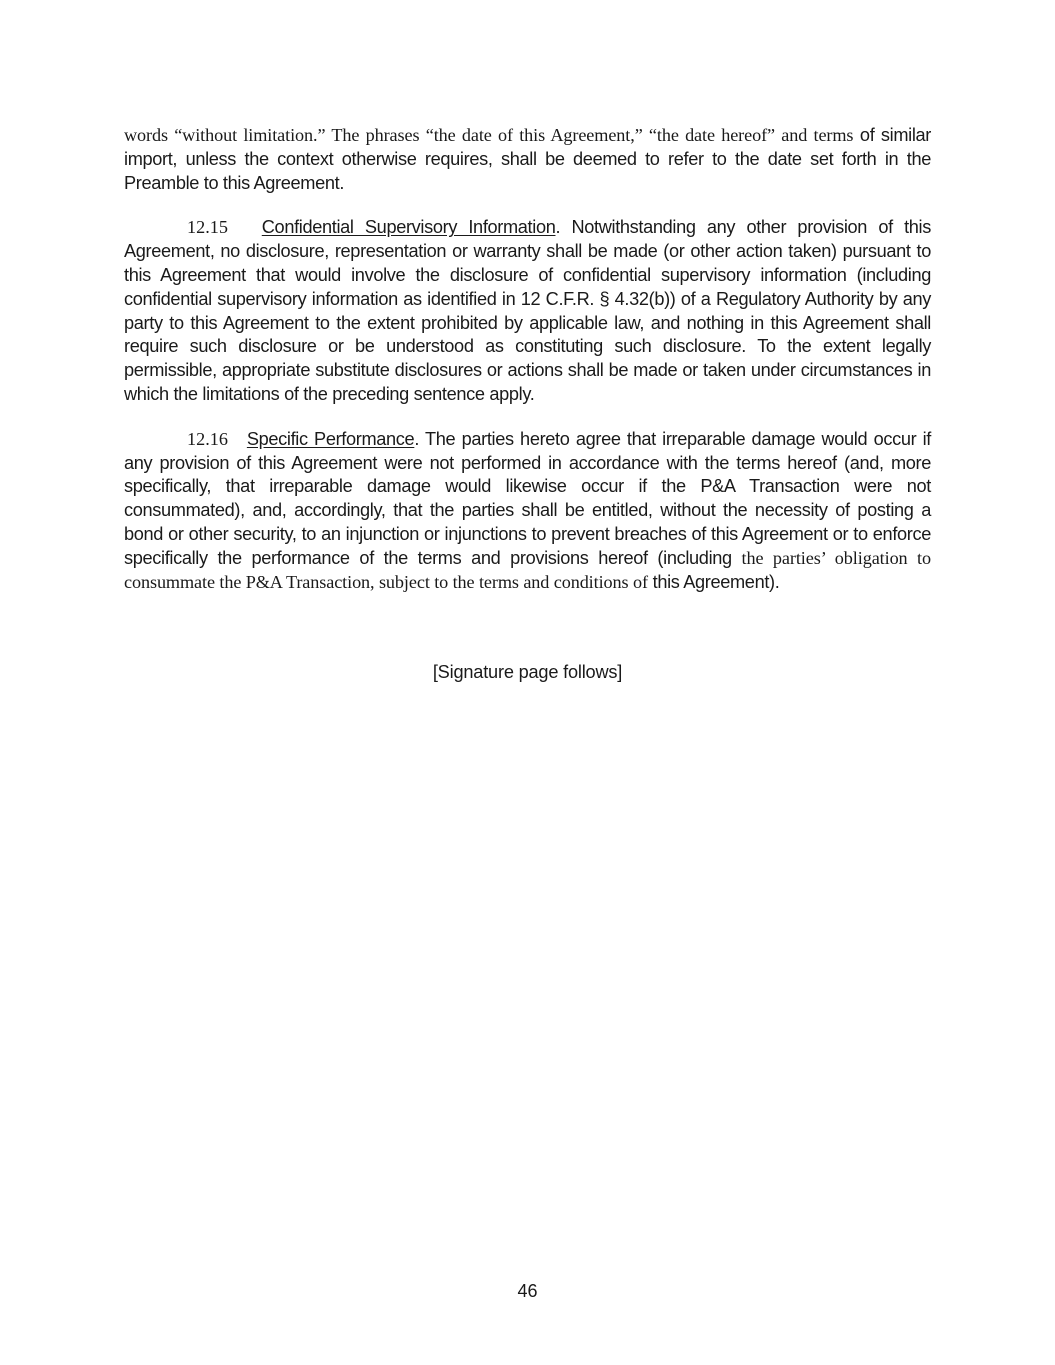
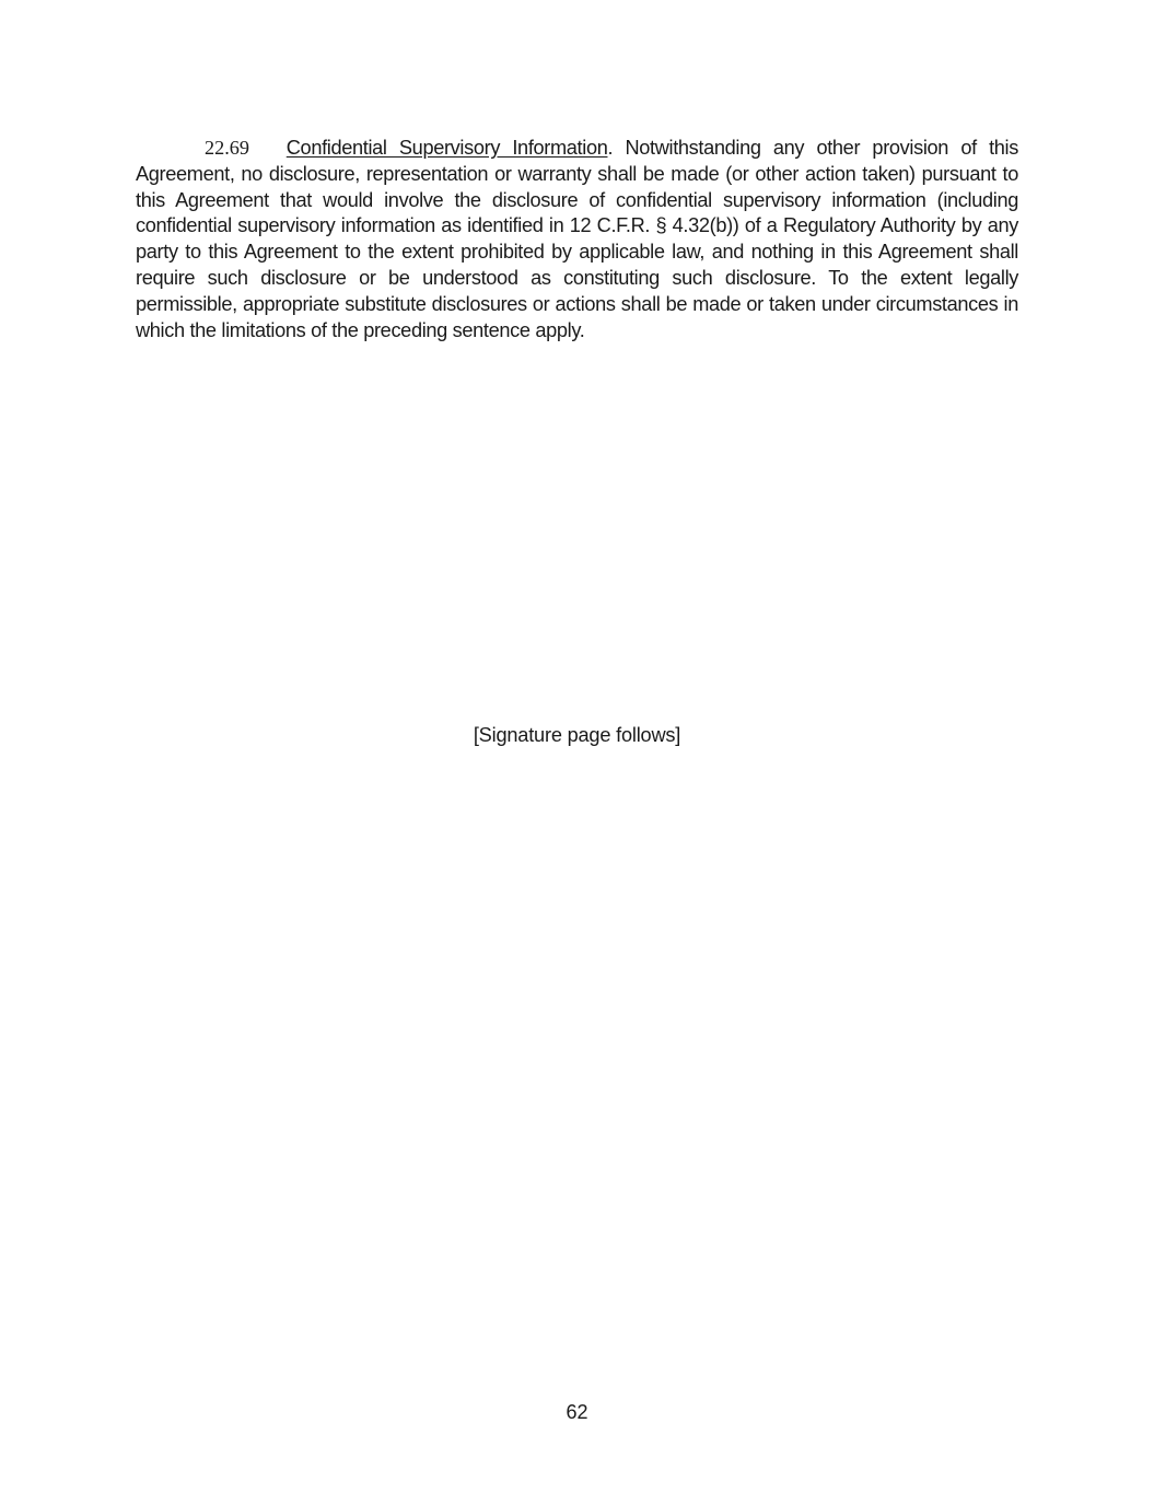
- words “without limitation.” The phrases “the date of this Agreement,” “the date hereof” and terms of similar import, unless the context otherwise requires, shall be deemed to refer to the date set forth in the Preamble to this Agreement.
- 12.15 Confidential Supervisory Information. Notwithstanding any other provision of this Agreement, no disclosure, representation or warranty shall be made (or other action taken) pursuant to this Agreement that would involve the disclosure of confidential supervisory information (including confidential supervisory information as identified in 12 C.F.R. § 4.32(b)) of a Regulatory Authority by any party to this Agreement to the extent prohibited by applicable law, and nothing in this Agreement shall require such disclosure or be understood as constituting such disclosure. To the extent legally permissible, appropriate substitute disclosures or actions shall be made or taken under circumstances in which the limitations of the preceding sentence apply.
+ 22.69 Confidential Supervisory Information. Notwithstanding any other provision of this Agreement, no disclosure, representation or warranty shall be made (or other action taken) pursuant to this Agreement that would involve the disclosure of confidential supervisory information (including confidential supervisory information as identified in 12 C.F.R. § 4.32(b)) of a Regulatory Authority by any party to this Agreement to the extent prohibited by applicable law, and nothing in this Agreement shall require such disclosure or be understood as constituting such disclosure. To the extent legally permissible, appropriate substitute disclosures or actions shall be made or taken under circumstances in which the limitations of the preceding sentence apply.
- 12.16 Specific Performance. The parties hereto agree that irreparable damage would occur if any provision of this Agreement were not performed in accordance with the terms hereof (and, more specifically, that irreparable damage would likewise occur if the P&A Transaction were not consummated), and, accordingly, that the parties shall be entitled, without the necessity of posting a bond or other security, to an injunction or injunctions to prevent breaches of this Agreement or to enforce specifically the performance of the terms and provisions hereof (including the parties’ obligation to consummate the P&A Transaction, subject to the terms and conditions of this Agreement).
  [Signature page follows]
- 46
+ 62
